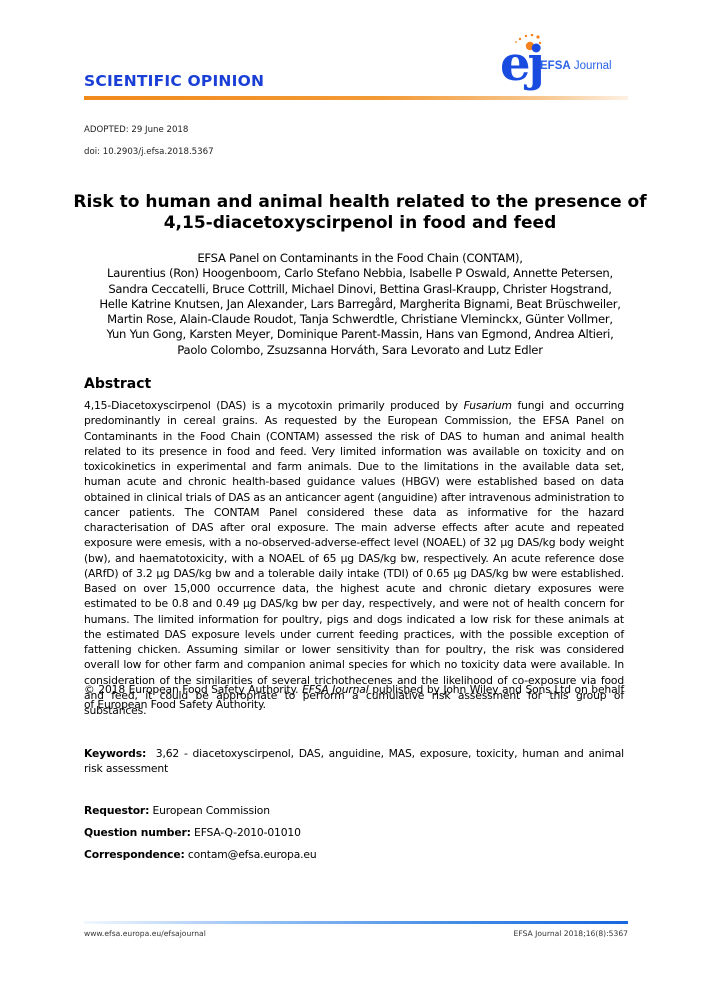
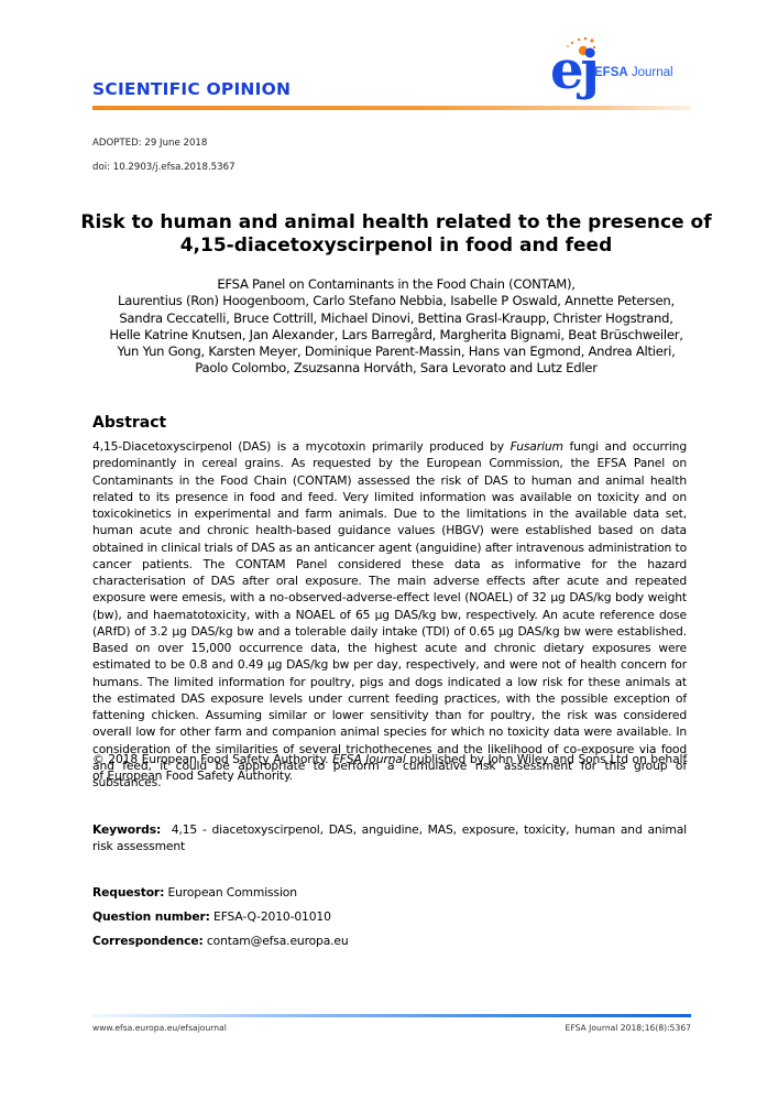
  SCIENTIFIC OPINION
  ej
  EFSA Journal
  ADOPTED: 29 June 2018
  doi: 10.2903/j.efsa.2018.5367
  Risk to human and animal health related to the presence of 4,15-diacetoxyscirpenol in food and feed
  EFSA Panel on Contaminants in the Food Chain (CONTAM),
  Laurentius (Ron) Hoogenboom, Carlo Stefano Nebbia, Isabelle P Oswald, Annette Petersen,
  Sandra Ceccatelli, Bruce Cottrill, Michael Dinovi, Bettina Grasl-Kraupp, Christer Hogstrand,
  Helle Katrine Knutsen, Jan Alexander, Lars Barregård, Margherita Bignami, Beat Brüschweiler,
- Martin Rose, Alain-Claude Roudot, Tanja Schwerdtle, Christiane Vleminckx, Günter Vollmer,
  Yun Yun Gong, Karsten Meyer, Dominique Parent-Massin, Hans van Egmond, Andrea Altieri,
  Paolo Colombo, Zsuzsanna Horváth, Sara Levorato and Lutz Edler
  Abstract
  4,15-Diacetoxyscirpenol (DAS) is a mycotoxin primarily produced by Fusarium fungi and occurring predominantly in cereal grains. As requested by the European Commission, the EFSA Panel on Contaminants in the Food Chain (CONTAM) assessed the risk of DAS to human and animal health related to its presence in food and feed. Very limited information was available on toxicity and on toxicokinetics in experimental and farm animals. Due to the limitations in the available data set, human acute and chronic health-based guidance values (HBGV) were established based on data obtained in clinical trials of DAS as an anticancer agent (anguidine) after intravenous administration to cancer patients. The CONTAM Panel considered these data as informative for the hazard characterisation of DAS after oral exposure. The main adverse effects after acute and repeated exposure were emesis, with a no-observed-adverse-effect level (NOAEL) of 32 µg DAS/kg body weight (bw), and haematotoxicity, with a NOAEL of 65 µg DAS/kg bw, respectively. An acute reference dose (ARfD) of 3.2 µg DAS/kg bw and a tolerable daily intake (TDI) of 0.65 µg DAS/kg bw were established. Based on over 15,000 occurrence data, the highest acute and chronic dietary exposures were estimated to be 0.8 and 0.49 µg DAS/kg bw per day, respectively, and were not of health concern for humans. The limited information for poultry, pigs and dogs indicated a low risk for these animals at the estimated DAS exposure levels under current feeding practices, with the possible exception of fattening chicken. Assuming similar or lower sensitivity than for poultry, the risk was considered overall low for other farm and companion animal species for which no toxicity data were available. In consideration of the similarities of several trichothecenes and the likelihood of co-exposure via food and feed, it could be appropriate to perform a cumulative risk assessment for this group of substances.
  © 2018 European Food Safety Authority. EFSA Journal published by John Wiley and Sons Ltd on behalf of European Food Safety Authority.
- Keywords: 3,62 - diacetoxyscirpenol, DAS, anguidine, MAS, exposure, toxicity, human and animal risk assessment
+ Keywords: 4,15 - diacetoxyscirpenol, DAS, anguidine, MAS, exposure, toxicity, human and animal risk assessment
  Requestor: European Commission
  Question number: EFSA-Q-2010-01010
  Correspondence: contam@efsa.europa.eu
  www.efsa.europa.eu/efsajournal
  EFSA Journal 2018;16(8):5367
